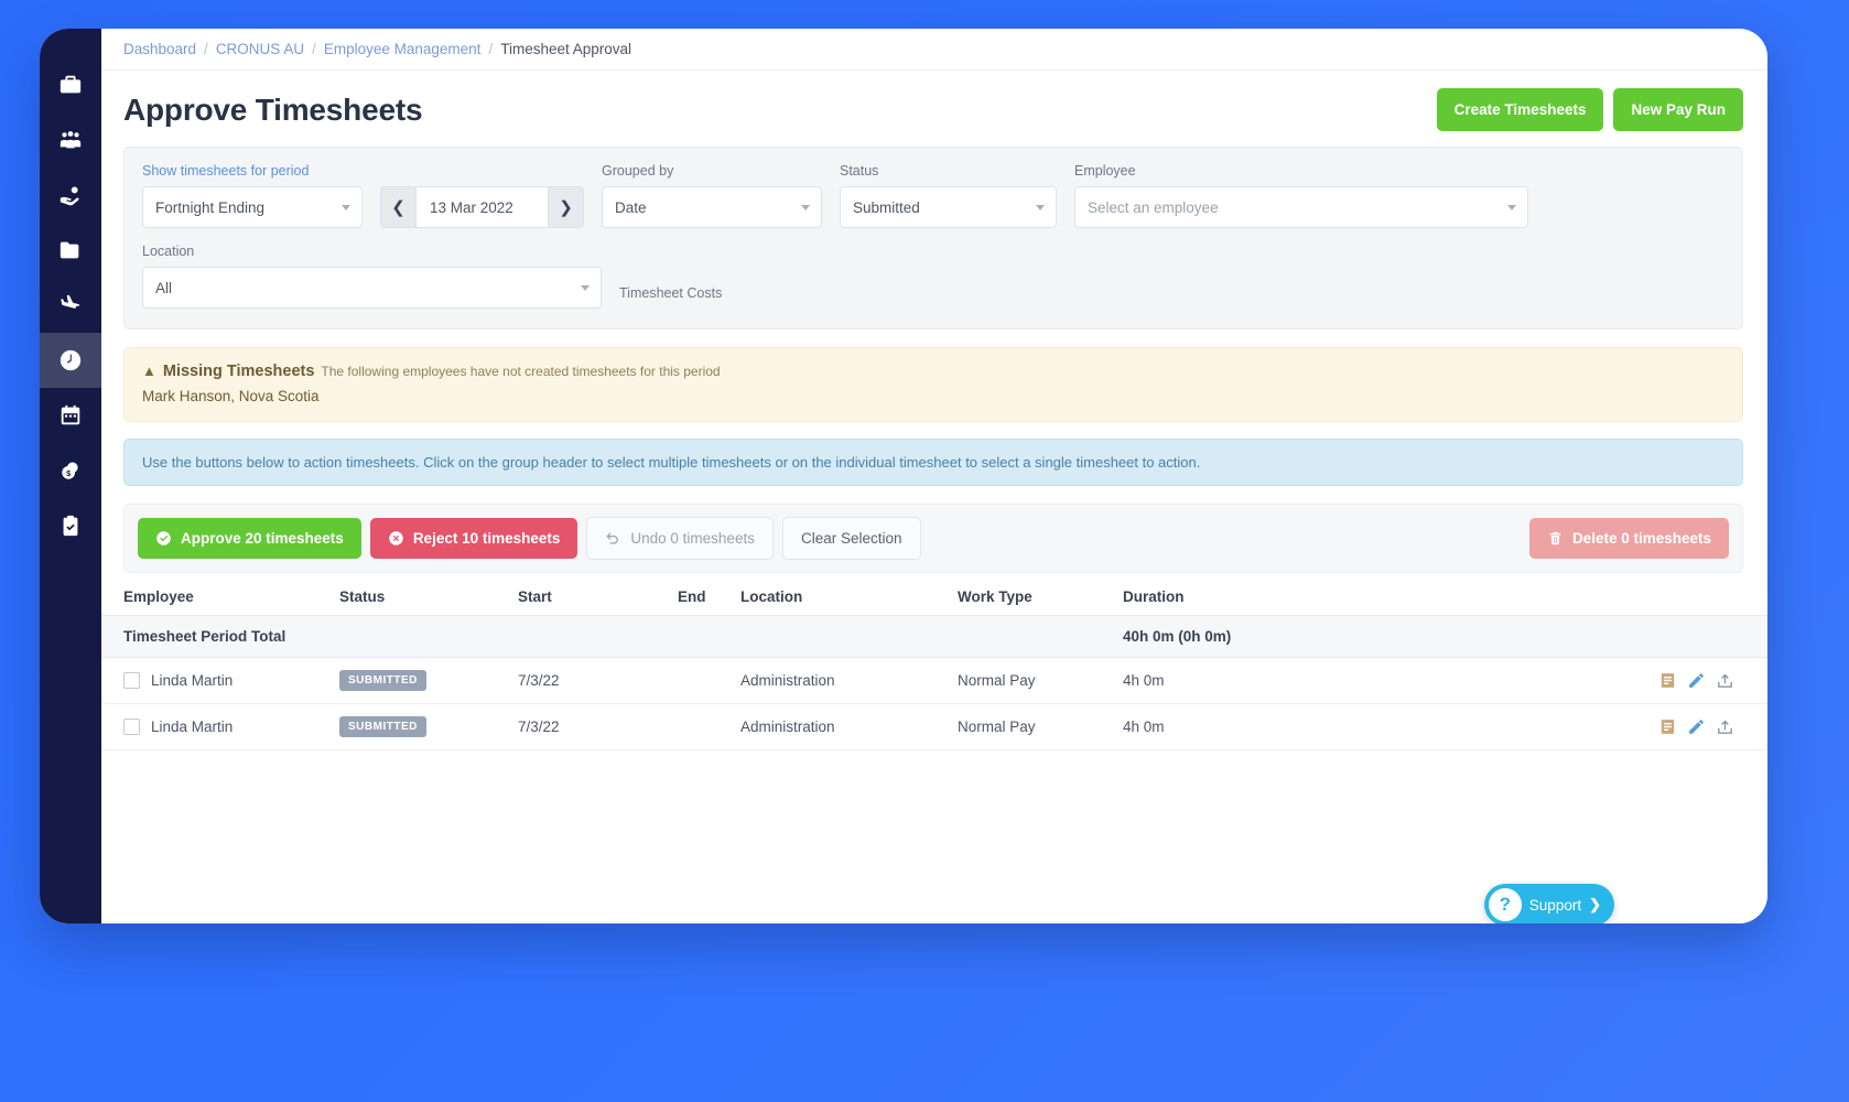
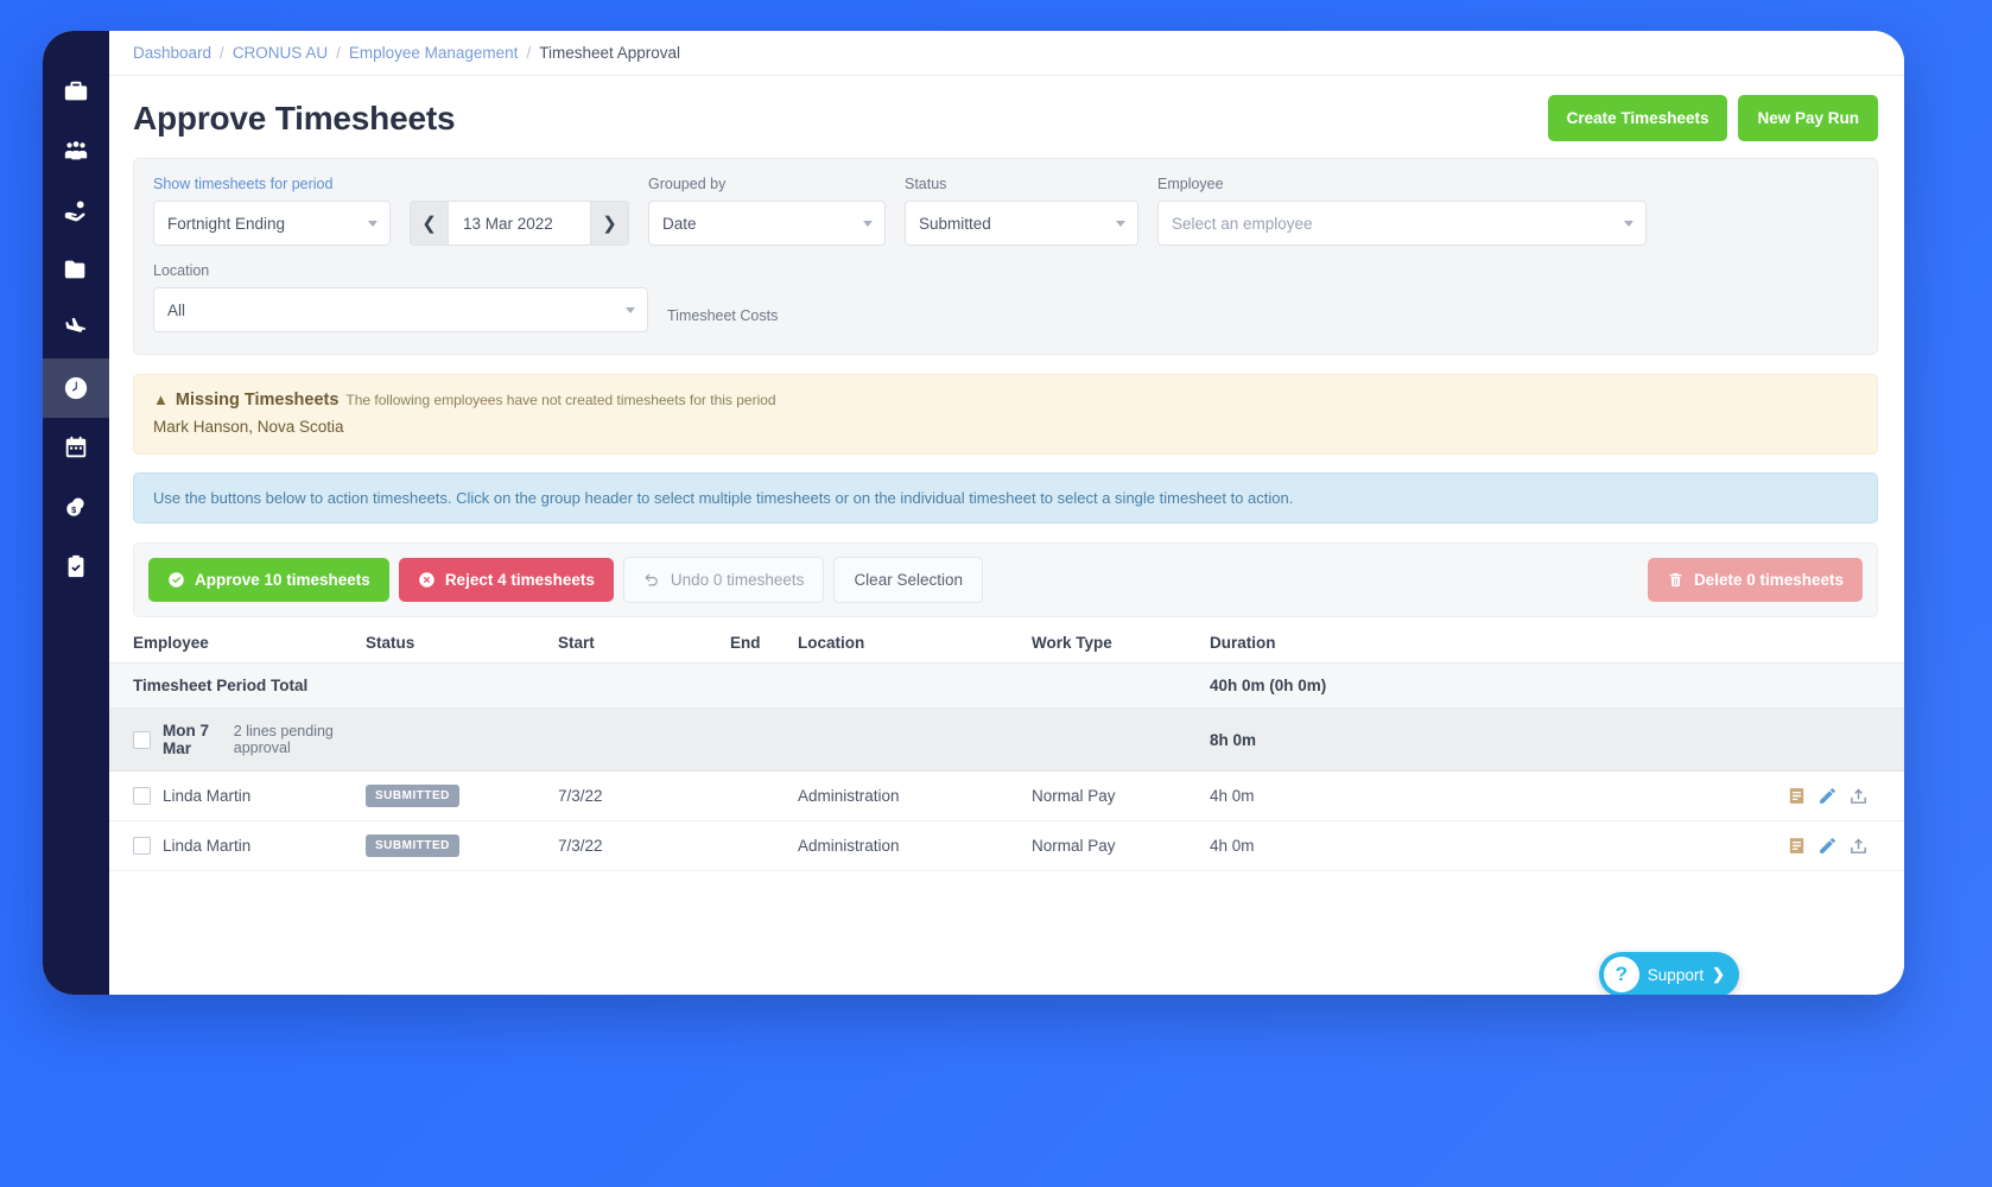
  $
  Dashboard
  /
  CRONUS AU
  /
  Employee Management
  /
  Timesheet Approval
  Approve Timesheets
  Create Timesheets
  New Pay Run
  Show timesheets for period
  Fortnight Ending
  ❮
  13 Mar 2022
  ❯
  Grouped by
  Date
  Status
  Submitted
  Employee
  Select an employee
  Location
  All
  Timesheet Costs
  ▲
  Missing Timesheets
  The following employees have not created timesheets for this period
  Mark Hanson, Nova Scotia
  Use the buttons below to action timesheets. Click on the group header to select multiple timesheets or on the individual timesheet to select a single timesheet to action.
- Approve 20 timesheets
+ Approve 10 timesheets
- Reject 10 timesheets
+ Reject 4 timesheets
  Undo 0 timesheets
  Clear Selection
  Delete 0 timesheets
  Employee
  Status
  Start
  End
  Location
  Work Type
  Duration
  Timesheet Period Total
  40h 0m (0h 0m)
+ Mon 7 Mar
+ 2 lines pending approval
+ 8h 0m
  Linda Martin
  SUBMITTED
  7/3/22
  Administration
  Normal Pay
  4h 0m
  Linda Martin
  SUBMITTED
  7/3/22
  Administration
  Normal Pay
  4h 0m
  ?
  Support
  ❯
